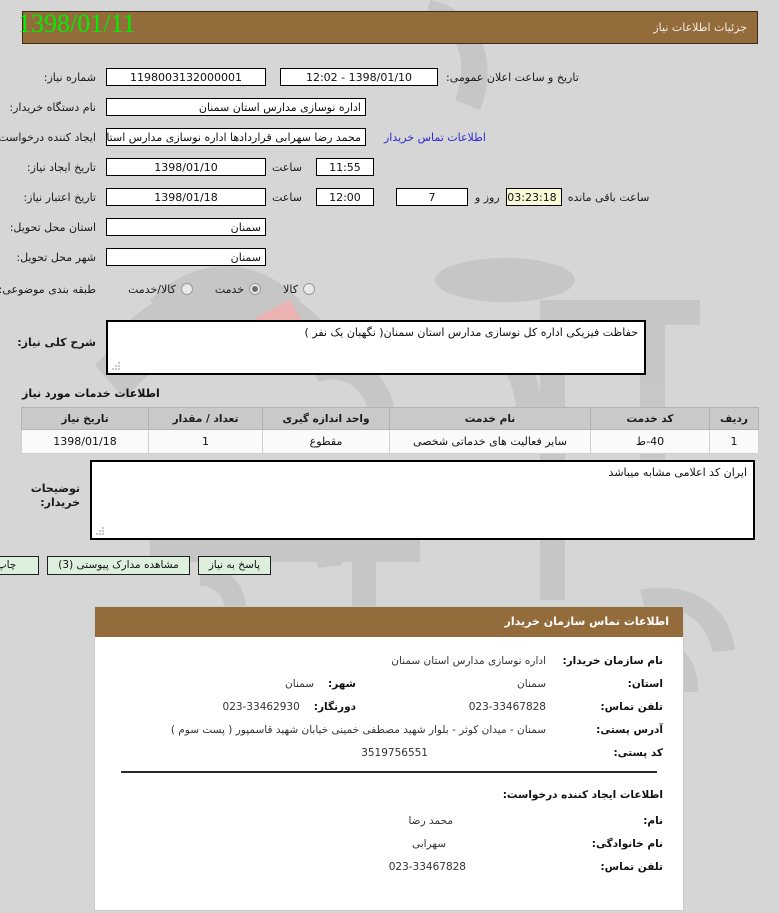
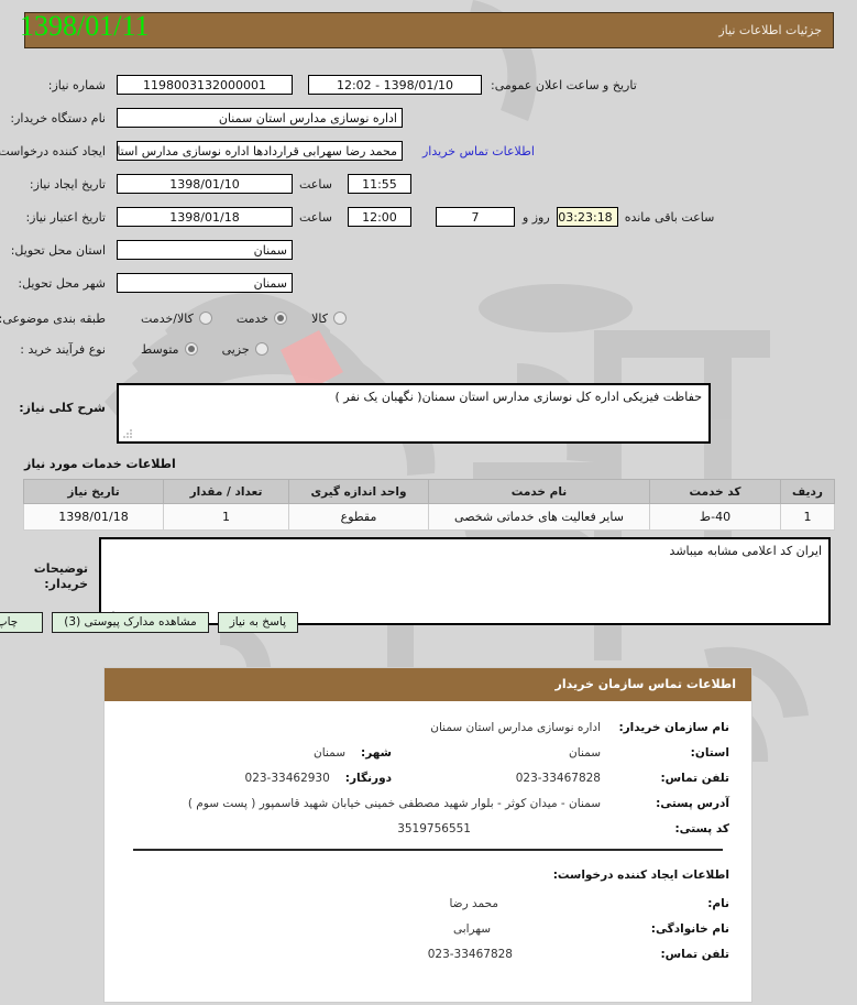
  جزئیات اطلاعات نیاز
  1398/01/11
  تاریخ و ساعت اعلان عمومی:
  1398/01/10 - 12:02
  شماره نیاز:
  1198003132000001
  اداره نوسازی مدارس استان سمنان
  نام دستگاه خریدار:
  اطلاعات تماس خریدار
  محمد رضا سهرابی قراردادها اداره نوسازی مدارس استا
  ایجاد کننده درخواست
  11:55
  ساعت
  1398/01/10
  تاریخ ایجاد نیاز:
  ساعت باقی مانده
  03:23:18
  روز و
  7
  12:00
  ساعت
  1398/01/18
  تاریخ اعتبار نیاز:
  سمنان
  استان محل تحویل:
  سمنان
  شهر محل تحویل:
  کالا
  خدمت
  کالا/خدمت
  طبقه بندی موضوعی:
+ جزیی
+ متوسط
+ نوع فرآیند خرید :
  حفاظت فیزیکی اداره کل نوسازی مدارس استان سمنان( نگهبان یک نفر )
  شرح کلی نیاز:
  اطلاعات خدمات مورد نیاز
  ردیف	کد خدمت	نام خدمت	واحد اندازه گیری	تعداد / مقدار	تاریخ نیاز
  1	40-ط	سایر فعالیت های خدماتی شخصی	مقطوع	1	1398/01/18
  ایران کد اعلامی مشابه میباشد
  توضیحات خریدار:
  پاسخ به نیاز
  مشاهده مدارک پیوستی (3)
  چاپ
  اطلاعات تماس سازمان خریدار
  نام سازمان خریدار:
  اداره نوسازی مدارس استان سمنان
  استان:
  سمنان
  شهر:
  سمنان
  تلفن تماس:
  023-33467828
  دورنگار:
  023-33462930
  آدرس پستی:
  سمنان - میدان کوثر - بلوار شهید مصطفی خمینی خیابان شهید قاسمپور ( پست سوم )
  کد پستی:
  3519756551
  اطلاعات ایجاد کننده درخواست:
  نام:
  محمد رضا
  نام خانوادگی:
  سهرابی
  تلفن تماس:
  023-33467828
